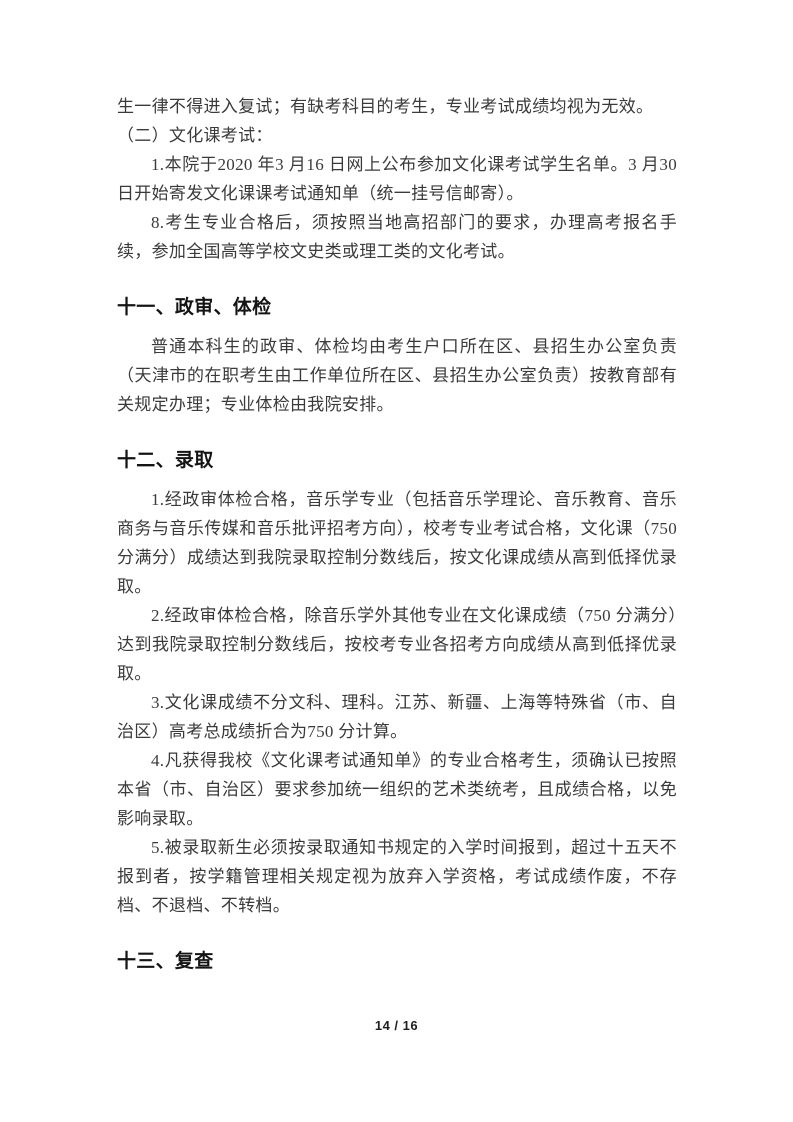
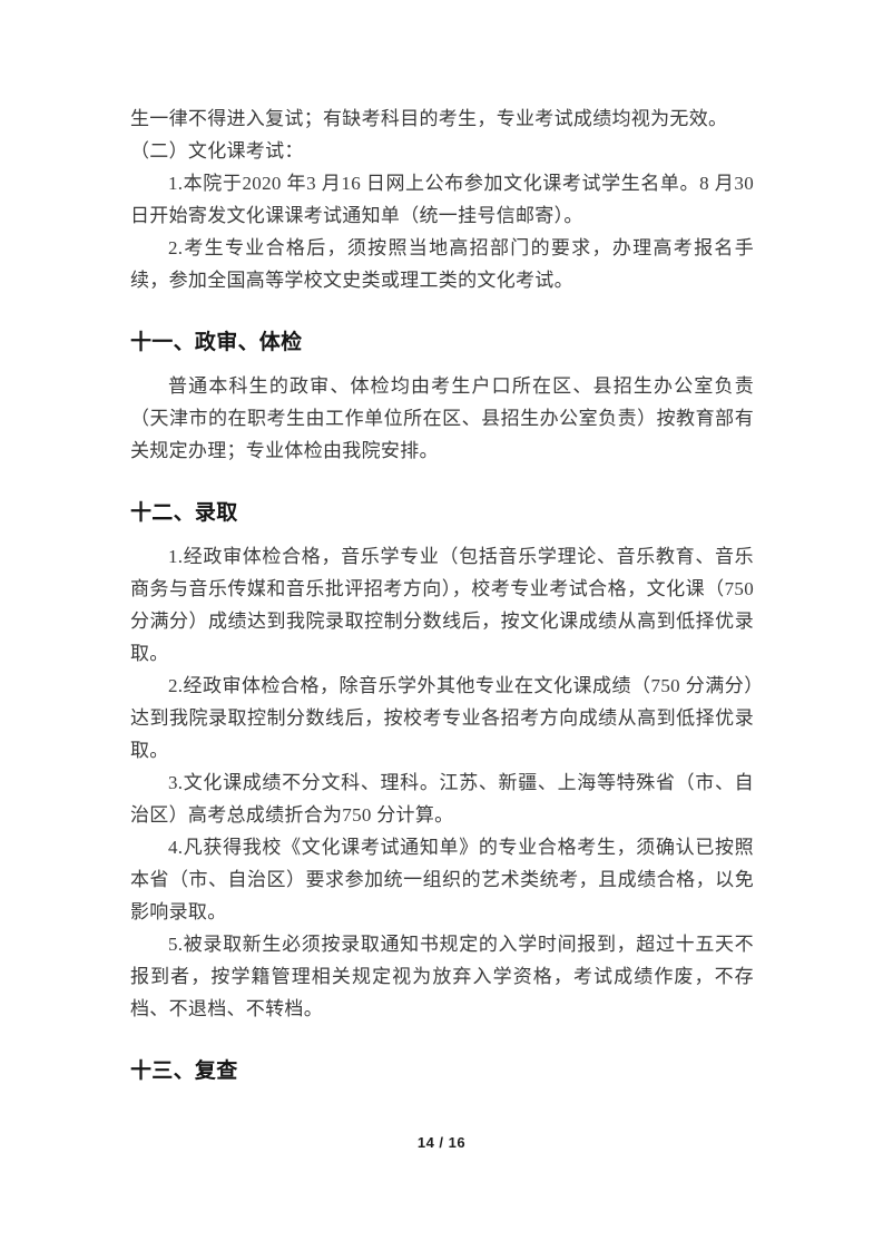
  生一律不得进入复试；有缺考科目的考生，专业考试成绩均视为无效。
  （二）文化课考试：
- 1.本院于2020 年3 月16 日网上公布参加文化课考试学生名单。3 月30 日开始寄发文化课课考试通知单（统一挂号信邮寄）。
+ 1.本院于2020 年3 月16 日网上公布参加文化课考试学生名单。8 月30 日开始寄发文化课课考试通知单（统一挂号信邮寄）。
- 8.考生专业合格后，须按照当地高招部门的要求，办理高考报名手续，参加全国高等学校文史类或理工类的文化考试。
+ 2.考生专业合格后，须按照当地高招部门的要求，办理高考报名手续，参加全国高等学校文史类或理工类的文化考试。
  十一、政审、体检
  普通本科生的政审、体检均由考生户口所在区、县招生办公室负责（天津市的在职考生由工作单位所在区、县招生办公室负责）按教育部有关规定办理；专业体检由我院安排。
  十二、录取
  1.经政审体检合格，音乐学专业（包括音乐学理论、音乐教育、音乐商务与音乐传媒和音乐批评招考方向），校考专业考试合格，文化课（750 分满分）成绩达到我院录取控制分数线后，按文化课成绩从高到低择优录取。
  2.经政审体检合格，除音乐学外其他专业在文化课成绩（750 分满分）达到我院录取控制分数线后，按校考专业各招考方向成绩从高到低择优录取。
  3.文化课成绩不分文科、理科。江苏、新疆、上海等特殊省（市、自治区）高考总成绩折合为750 分计算。
  4.凡获得我校《文化课考试通知单》的专业合格考生，须确认已按照本省（市、自治区）要求参加统一组织的艺术类统考，且成绩合格，以免影响录取。
  5.被录取新生必须按录取通知书规定的入学时间报到，超过十五天不报到者，按学籍管理相关规定视为放弃入学资格，考试成绩作废，不存档、不退档、不转档。
  十三、复查
  14 / 16
